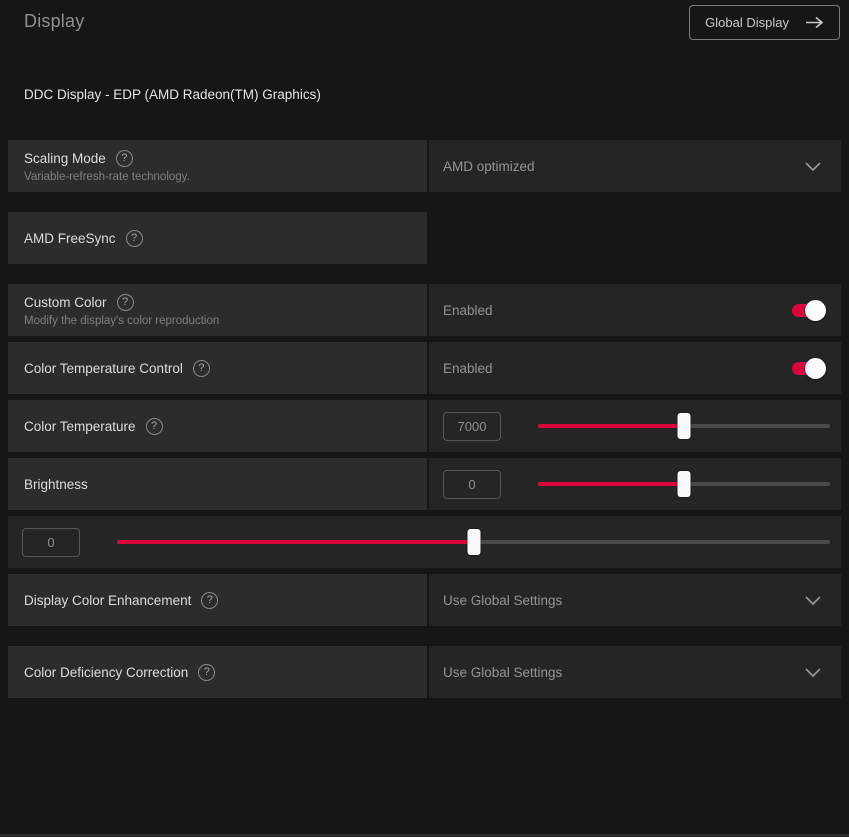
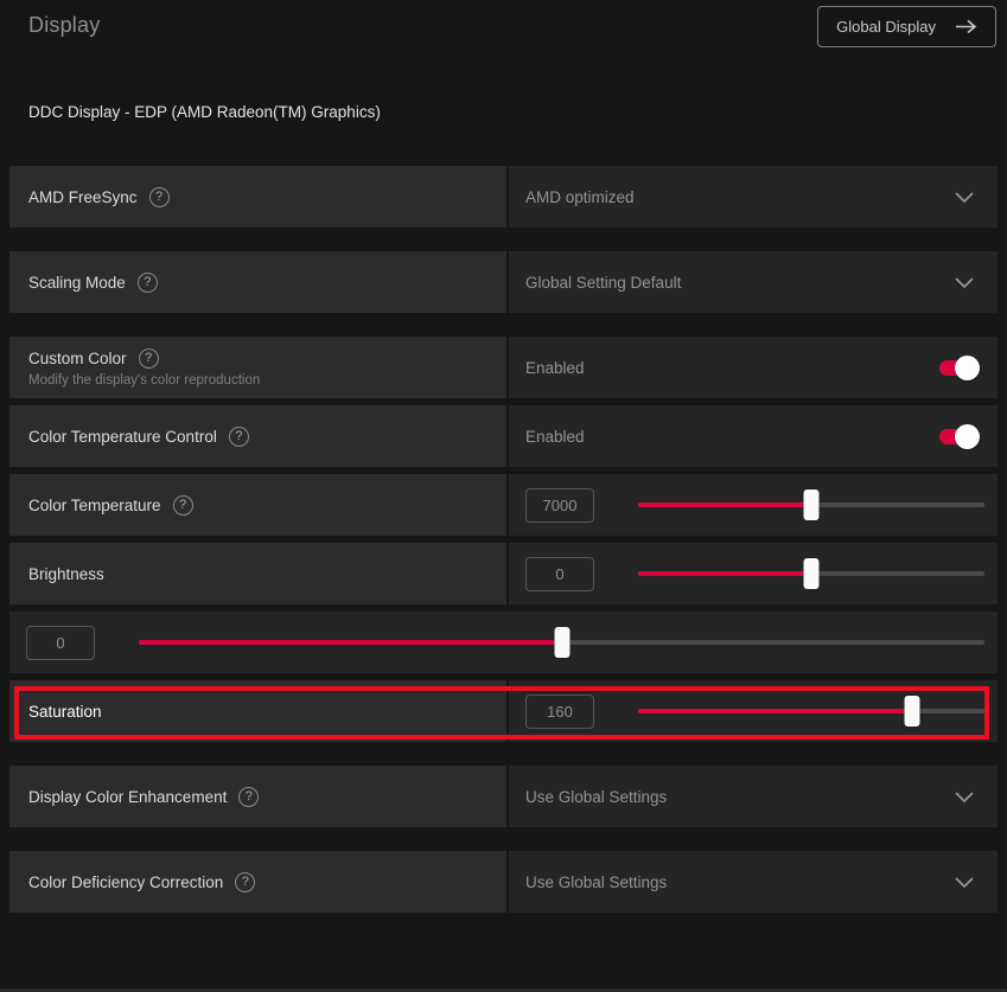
  Display
  Global Display
  DDC Display - EDP (AMD Radeon(TM) Graphics)
- Scaling Mode
+ AMD FreeSync
  ?
- Variable-refresh-rate technology.
  AMD optimized
- AMD FreeSync
+ Scaling Mode
  ?
+ Global Setting Default
  Custom Color
  ?
  Modify the display's color reproduction
  Enabled
  Color Temperature Control
  ?
  Enabled
  Color Temperature
  ?
  7000
  Brightness
  0
  0
+ Saturation
+ 160
  Display Color Enhancement
  ?
  Use Global Settings
  Color Deficiency Correction
  ?
  Use Global Settings
